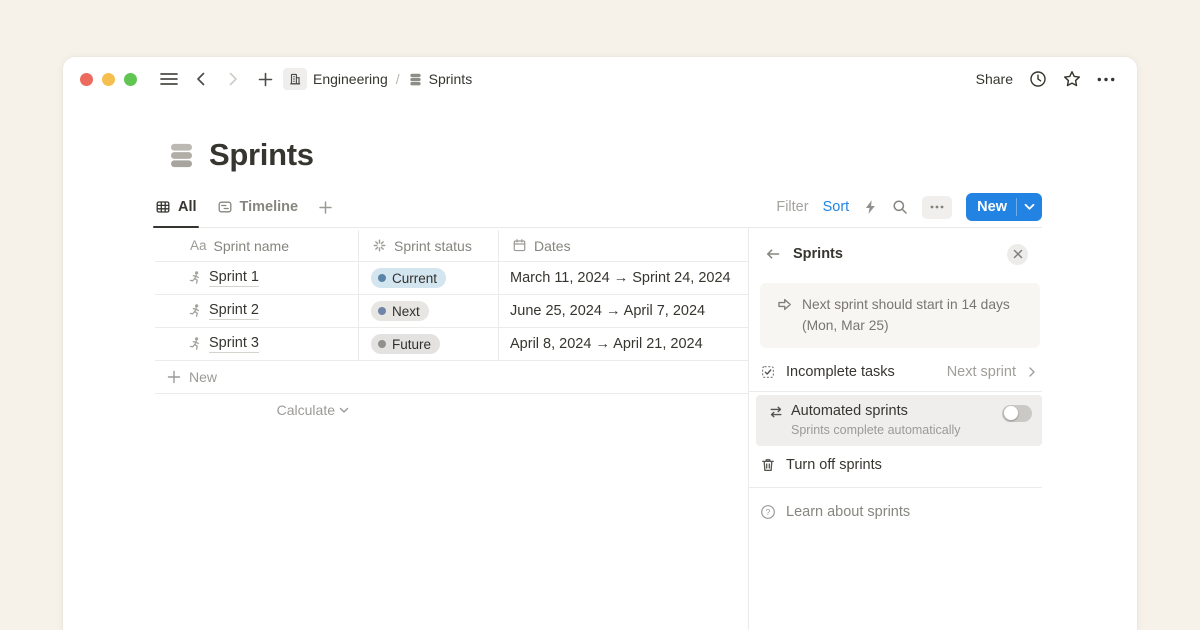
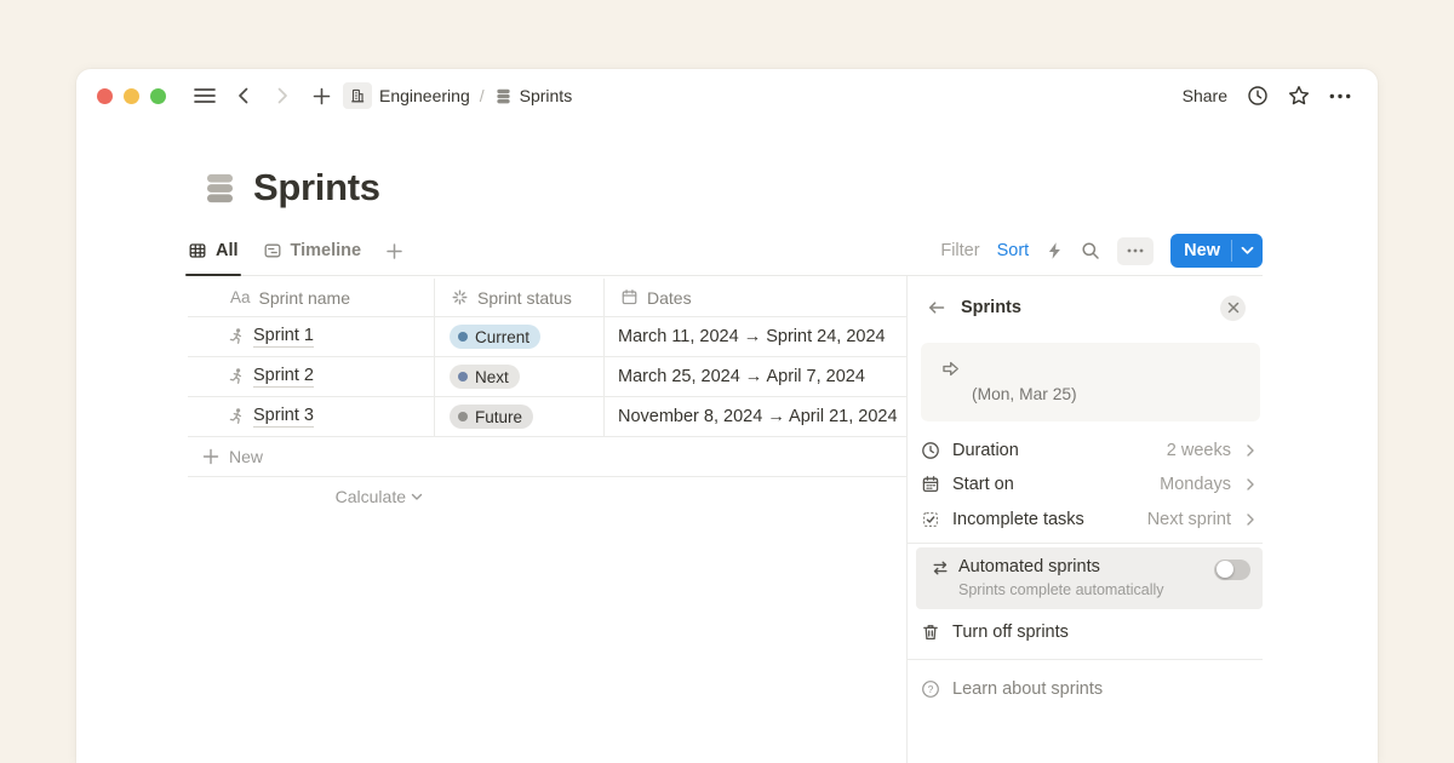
  Engineering
  /
  Sprints
  Share
  Sprints
  All
  Timeline
  Filter
  Sort
  New
  Aa
  Sprint name
  Sprint status
  Dates
  Sprint 1
  Current
  March 11, 2024 → Sprint 24, 2024
  Sprint 2
  Next
- June 25, 2024 → April 7, 2024
+ March 25, 2024 → April 7, 2024
  Sprint 3
  Future
- April 8, 2024 → April 21, 2024
+ November 8, 2024 → April 21, 2024
  New
  Calculate
  Sprints
- Next sprint should start in 14 days
  (Mon, Mar 25)
+ Duration
+ 2 weeks
+ Start on
+ Mondays
  Incomplete tasks
  Next sprint
  Automated sprints
  Sprints complete automatically
  Turn off sprints
  ?
  Learn about sprints
